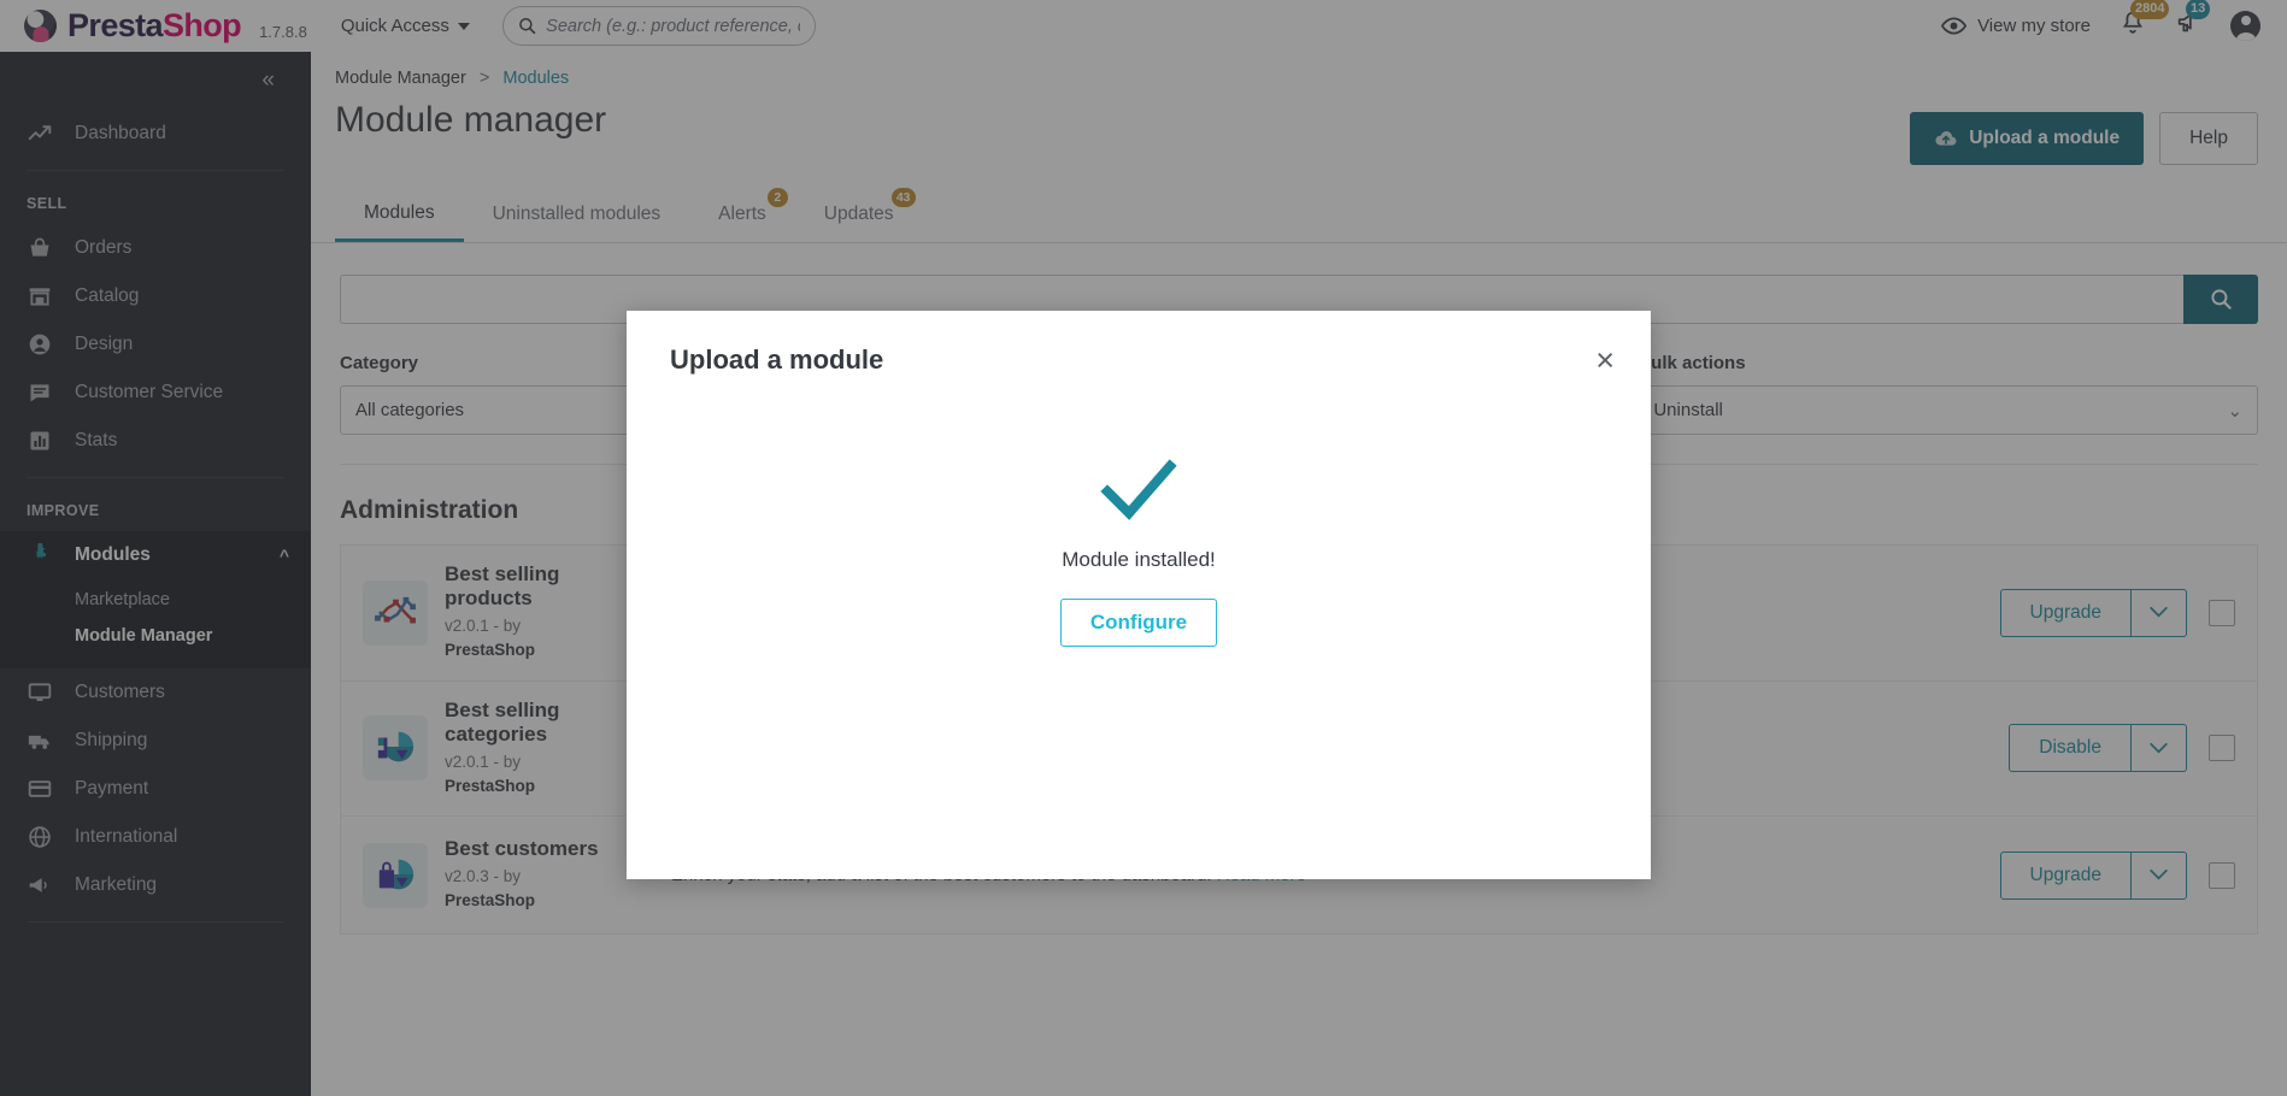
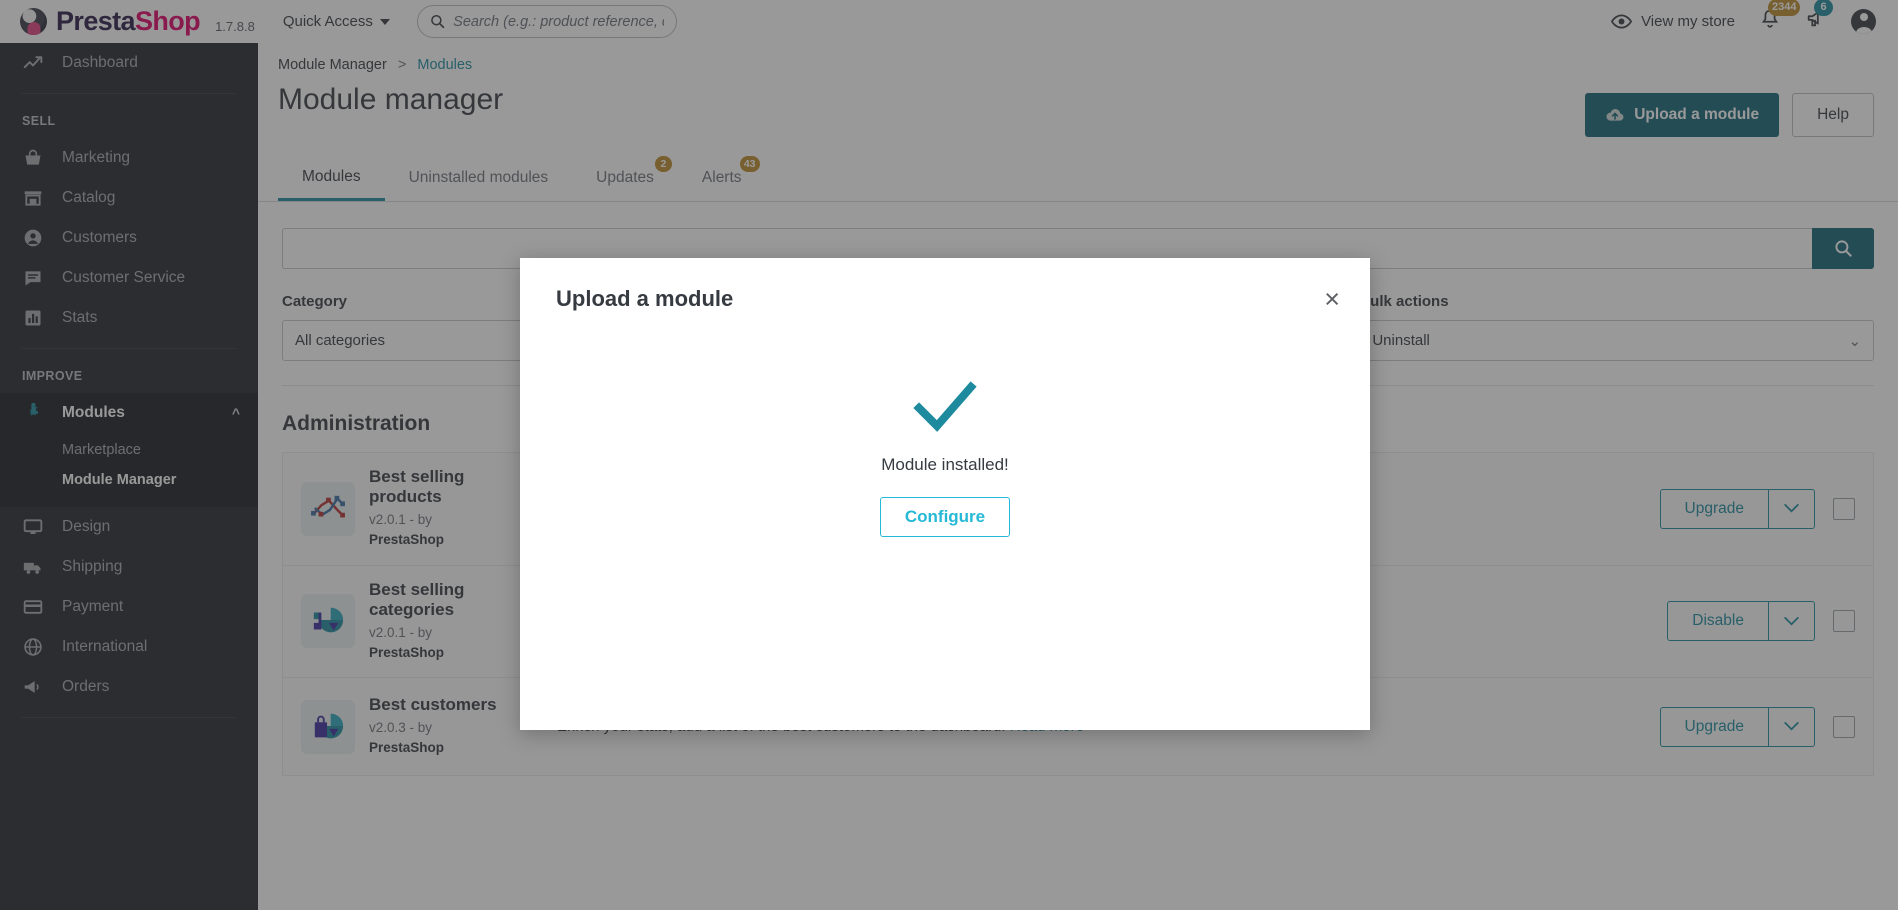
  PrestaShop
  1.7.8.8
  Quick Access
  View my store
- 2804
+ 2344
- 13
+ 6
- «
  Dashboard
  SELL
- Orders
+ Marketing
  Catalog
- Design
+ Customers
  Customer Service
  Stats
  IMPROVE
  Modules
  ^
  Marketplace
  Module Manager
- Customers
+ Design
  Shipping
  Payment
  International
- Marketing
+ Orders
  Module Manager > Modules
  Module manager
  Upload a module
  Help
  Modules
  Uninstalled modules
- Alerts
+ Updates
  2
- Updates
+ Alerts
  43
  Category
  All categories
  ulk actions
  Uninstall
  ⌄
  Administration
  Best selling products
  v2.0.1 - by
  PrestaShop
  Upgrade
  Best selling categories
  v2.0.1 - by
  PrestaShop
  Disable
  Best customers
  v2.0.3 - by
  PrestaShop
  Upgrade
  Upload a module
  ×
  Module installed!
  Configure
